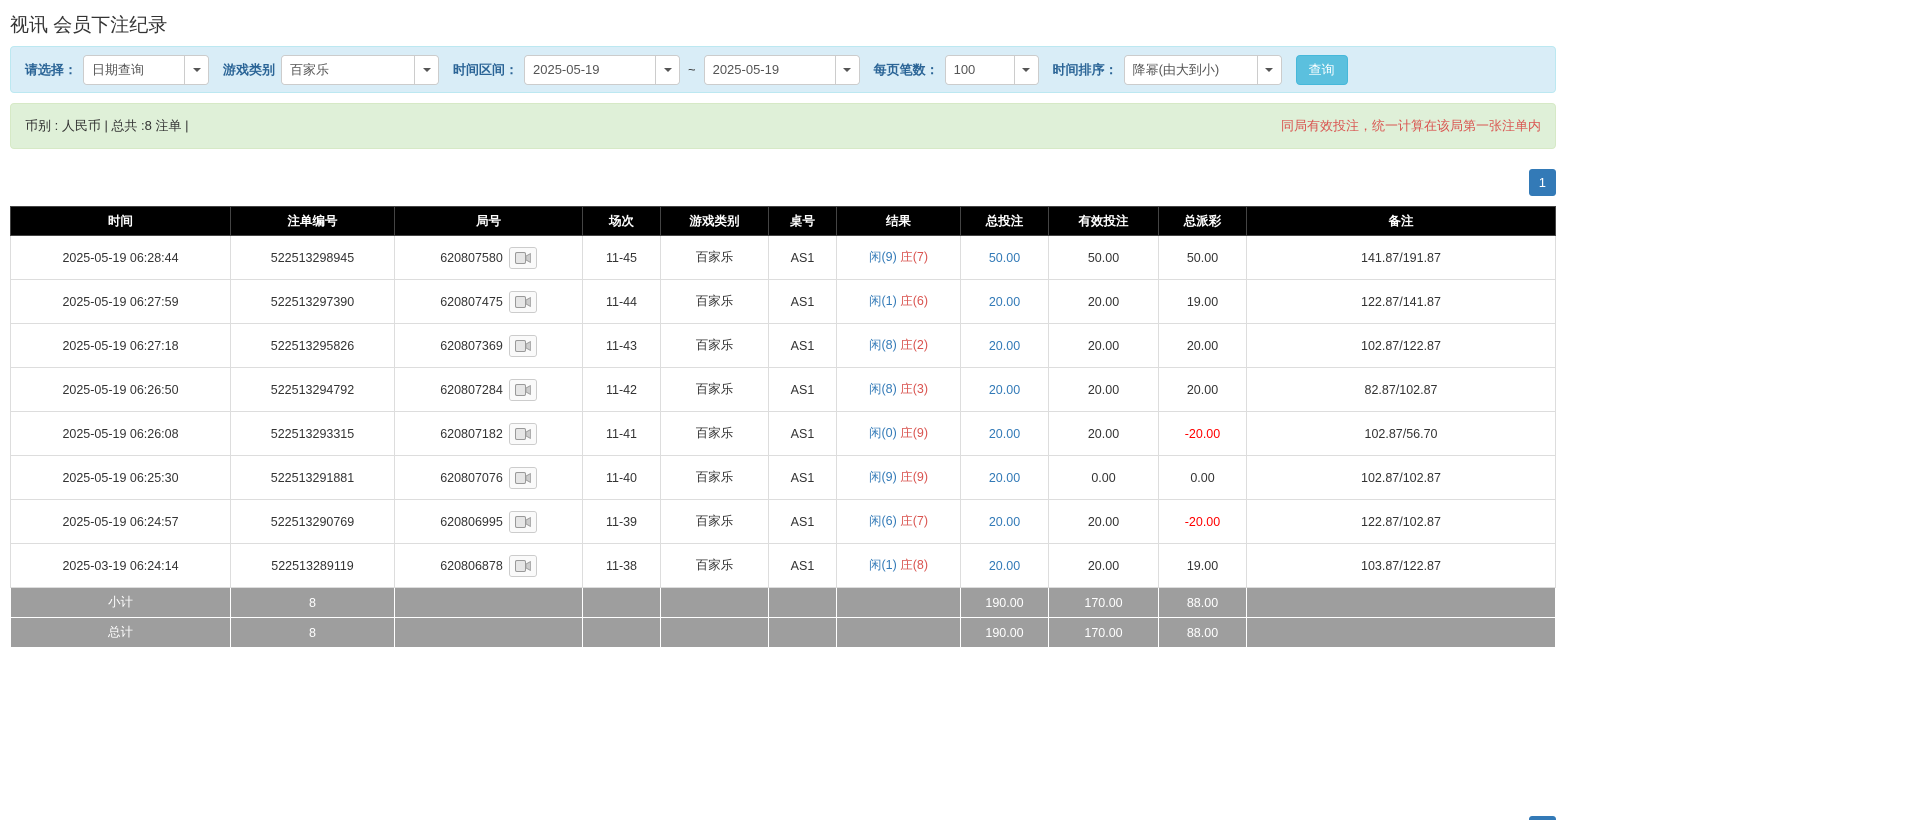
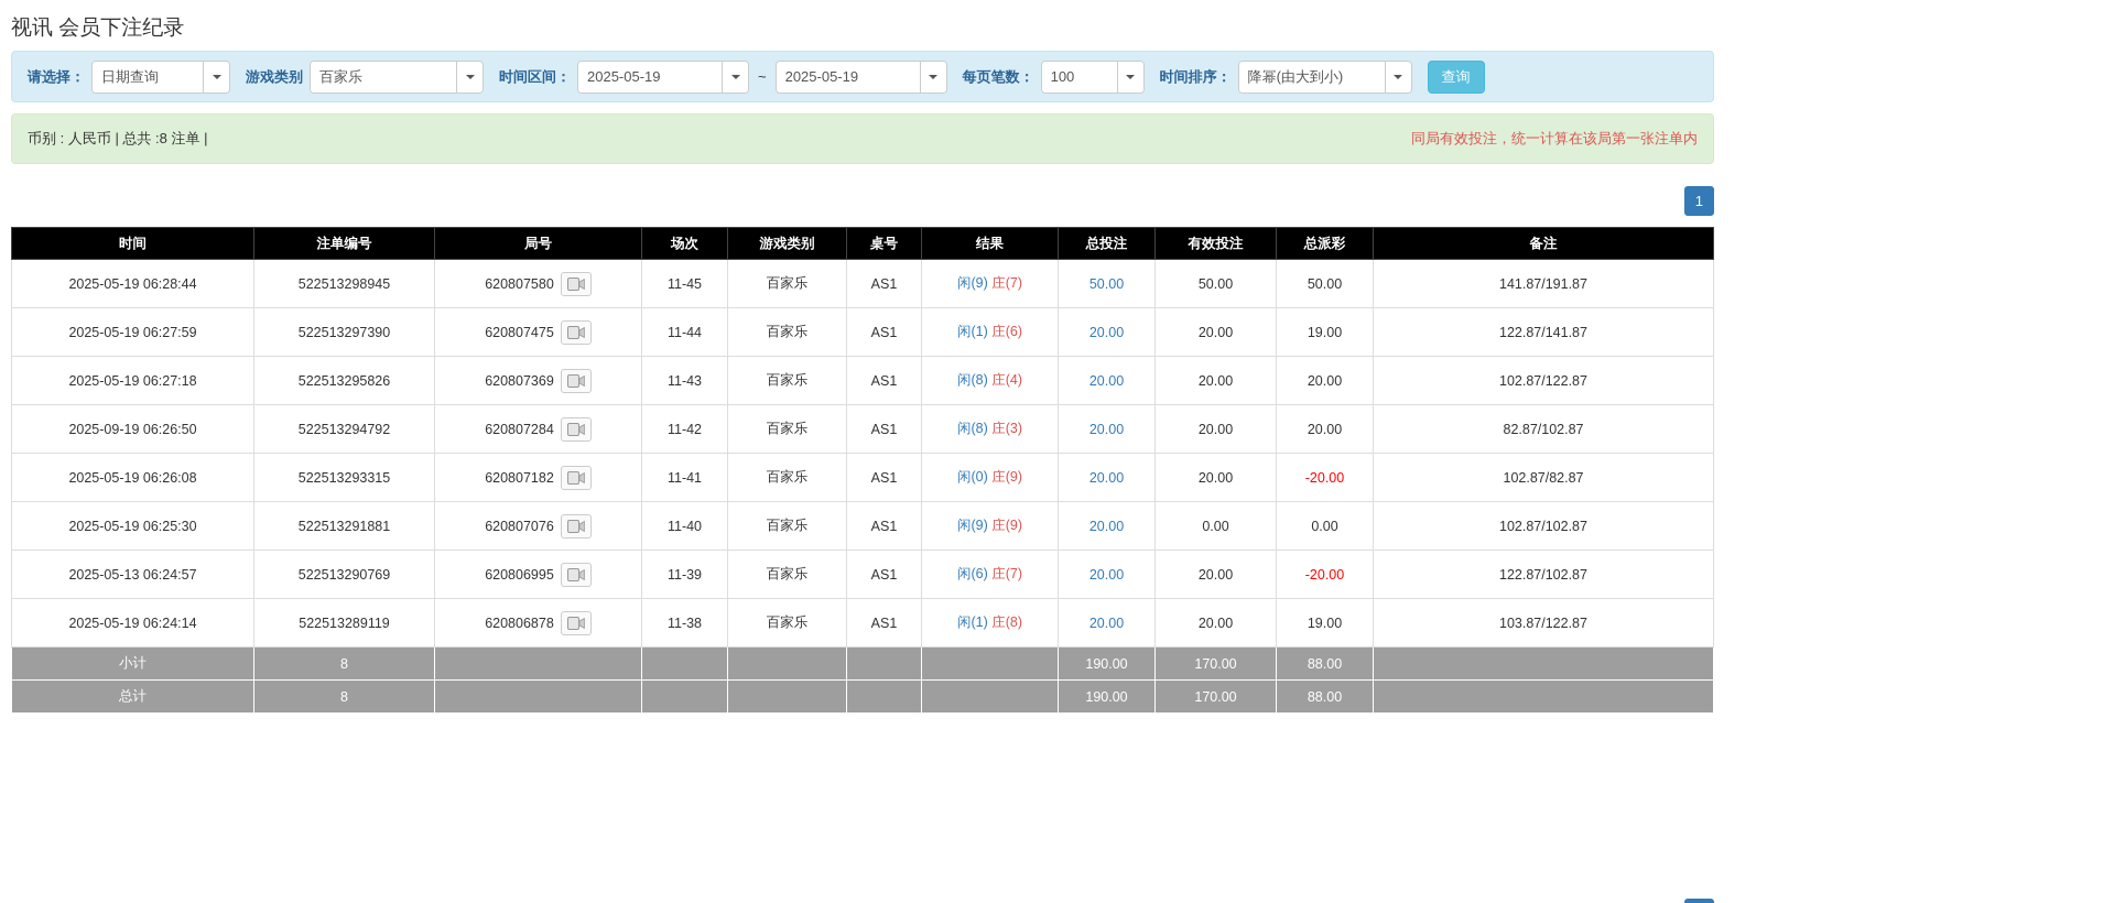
  视讯 会员下注纪录
  请选择：
  日期查询
  游戏类别
  百家乐
  时间区间：
  2025-05-19
  ~
  2025-05-19
  每页笔数：
  100
  时间排序：
  降幂(由大到小)
  查询
  币别 : 人民币 | 总共 :8 注单 |
  同局有效投注，统一计算在该局第一张注单内
  1
  时间	注单编号	局号	场次	游戏类别	桌号	结果	总投注	有效投注	总派彩	备注
  2025-05-19 06:28:44	522513298945	620807580	11-45	百家乐	AS1	闲(9) 庄(7)	50.00	50.00	50.00	141.87/191.87
  2025-05-19 06:27:59	522513297390	620807475	11-44	百家乐	AS1	闲(1) 庄(6)	20.00	20.00	19.00	122.87/141.87
- 2025-05-19 06:27:18	522513295826	620807369	11-43	百家乐	AS1	闲(8) 庄(2)	20.00	20.00	20.00	102.87/122.87
+ 2025-05-19 06:27:18	522513295826	620807369	11-43	百家乐	AS1	闲(8) 庄(4)	20.00	20.00	20.00	102.87/122.87
- 2025-05-19 06:26:50	522513294792	620807284	11-42	百家乐	AS1	闲(8) 庄(3)	20.00	20.00	20.00	82.87/102.87
+ 2025-09-19 06:26:50	522513294792	620807284	11-42	百家乐	AS1	闲(8) 庄(3)	20.00	20.00	20.00	82.87/102.87
- 2025-05-19 06:26:08	522513293315	620807182	11-41	百家乐	AS1	闲(0) 庄(9)	20.00	20.00	-20.00	102.87/56.70
+ 2025-05-19 06:26:08	522513293315	620807182	11-41	百家乐	AS1	闲(0) 庄(9)	20.00	20.00	-20.00	102.87/82.87
  2025-05-19 06:25:30	522513291881	620807076	11-40	百家乐	AS1	闲(9) 庄(9)	20.00	0.00	0.00	102.87/102.87
- 2025-05-19 06:24:57	522513290769	620806995	11-39	百家乐	AS1	闲(6) 庄(7)	20.00	20.00	-20.00	122.87/102.87
+ 2025-05-13 06:24:57	522513290769	620806995	11-39	百家乐	AS1	闲(6) 庄(7)	20.00	20.00	-20.00	122.87/102.87
- 2025-03-19 06:24:14	522513289119	620806878	11-38	百家乐	AS1	闲(1) 庄(8)	20.00	20.00	19.00	103.87/122.87
+ 2025-05-19 06:24:14	522513289119	620806878	11-38	百家乐	AS1	闲(1) 庄(8)	20.00	20.00	19.00	103.87/122.87
  小计	8						190.00	170.00	88.00
  总计	8						190.00	170.00	88.00
